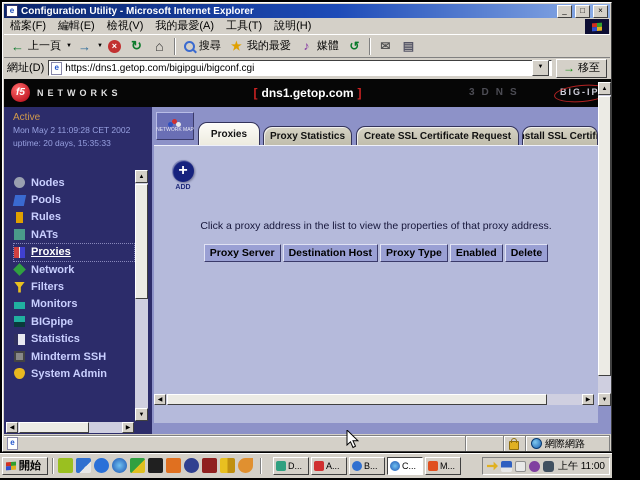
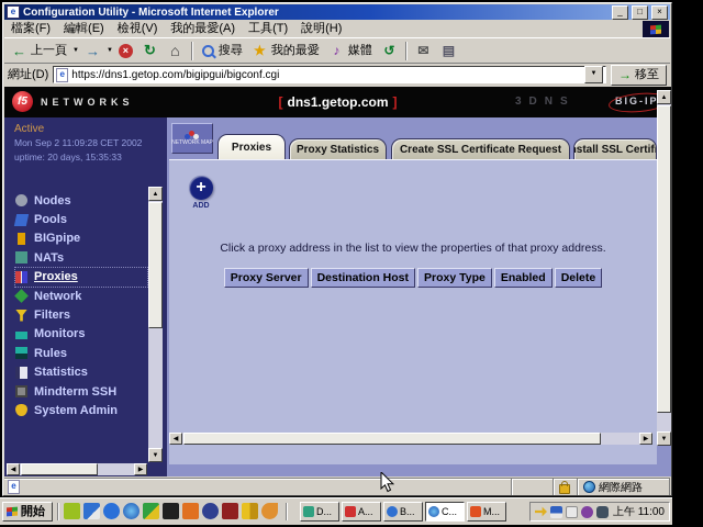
  e
  Configuration Utility - Microsoft Internet Explorer
  _
  □
  ×
  檔案(F)
  編輯(E)
  檢視(V)
  我的最愛(A)
  工具(T)
  說明(H)
  ←
  上一頁
  →
  ×
  ↻
  ⌂
  搜尋
  ★
  我的最愛
  ♪
  媒體
  ↺
  ✉
  ▤
  網址(D)
  e
  https://dns1.getop.com/bigipgui/bigconf.cgi
  →
  移至
  f5
  NETWORKS
  [ dns1.getop.com ]
  3DNS
  BIG-IP
  Active
- Mon May 2 11:09:28 CET 2002
+ Mon Sep 2 11:09:28 CET 2002
  uptime: 20 days, 15:35:33
  Nodes
  Pools
- Rules
+ BIGpipe
  NATs
  Proxies
  Network
  Filters
  Monitors
- BIGpipe
+ Rules
  Statistics
  Mindterm SSH
  System Admin
  Proxies
  Proxy Statistics
  Create SSL Certificate Request
  nstall SSL Certif
  +
  Click a proxy address in the list to view the properties of that proxy address.
  Proxy Server
  Destination Host
  Proxy Type
  Enabled
  Delete
  e
  網際網路
  開始
  D...
  A...
  B...
  C...
  M...
  上午 11:00
